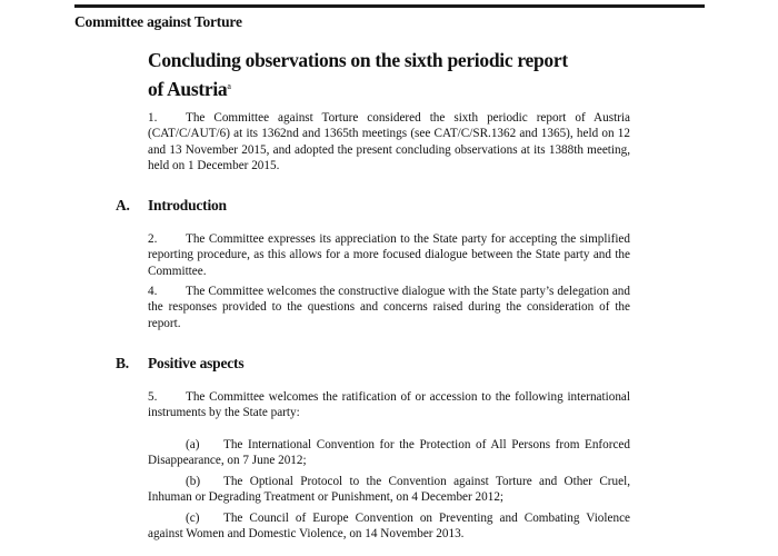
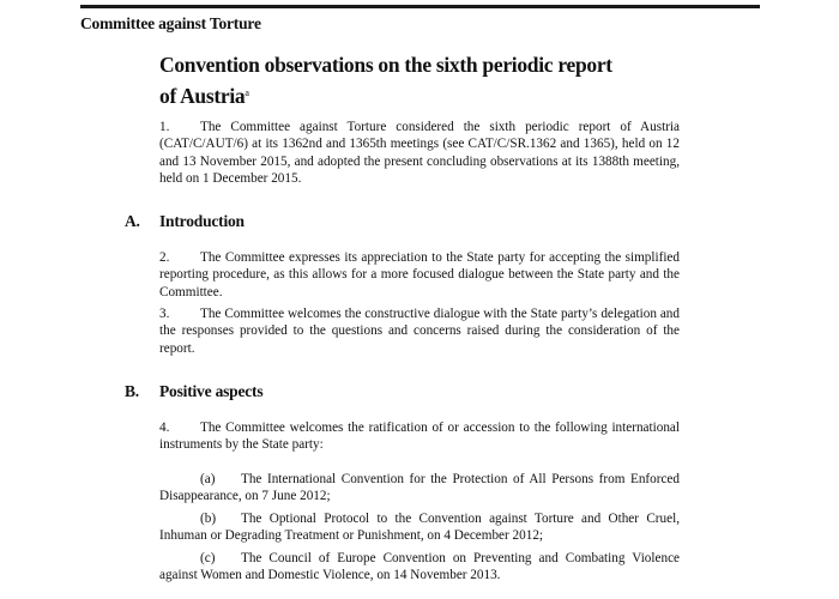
  Committee against Torture
- Concluding observations on the sixth periodic report
+ Convention observations on the sixth periodic report
  of Austriaa
  1. The Committee against Torture considered the sixth periodic report of Austria (CAT/C/AUT/6) at its 1362nd and 1365th meetings (see CAT/C/SR.1362 and 1365), held on 12 and 13 November 2015, and adopted the present concluding observations at its 1388th meeting, held on 1 December 2015.
  A.
  Introduction
  2. The Committee expresses its appreciation to the State party for accepting the simplified reporting procedure, as this allows for a more focused dialogue between the State party and the Committee.
- 4. The Committee welcomes the constructive dialogue with the State party’s delegation and the responses provided to the questions and concerns raised during the consideration of the report.
+ 3. The Committee welcomes the constructive dialogue with the State party’s delegation and the responses provided to the questions and concerns raised during the consideration of the report.
  B.
  Positive aspects
- 5. The Committee welcomes the ratification of or accession to the following international instruments by the State party:
+ 4. The Committee welcomes the ratification of or accession to the following international instruments by the State party:
  (a) The International Convention for the Protection of All Persons from Enforced Disappearance, on 7 June 2012;
  (b) The Optional Protocol to the Convention against Torture and Other Cruel, Inhuman or Degrading Treatment or Punishment, on 4 December 2012;
  (c) The Council of Europe Convention on Preventing and Combating Violence against Women and Domestic Violence, on 14 November 2013.
